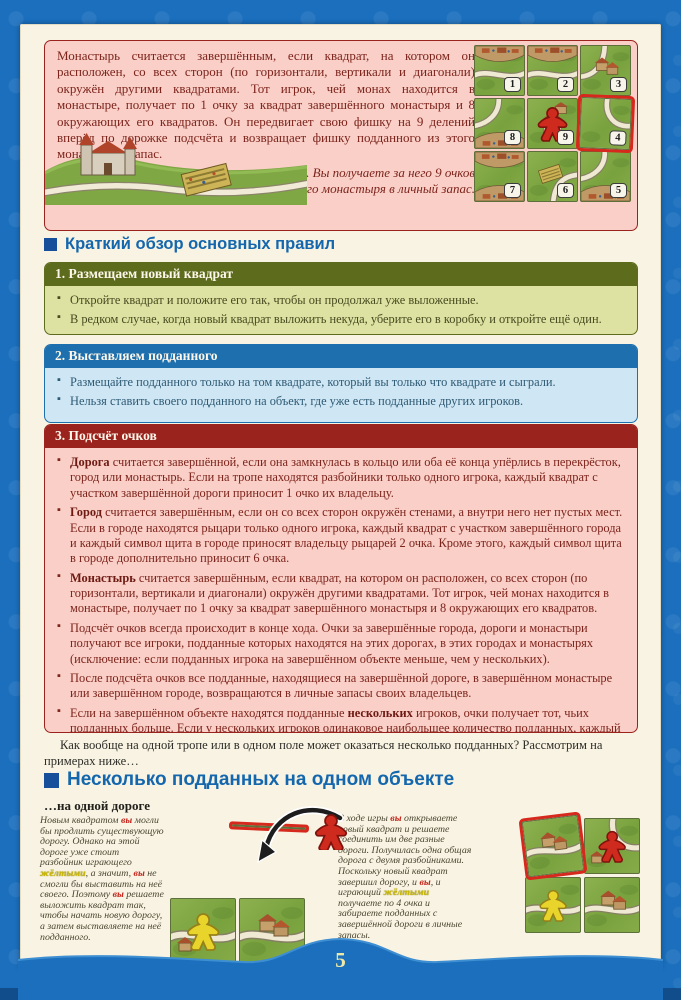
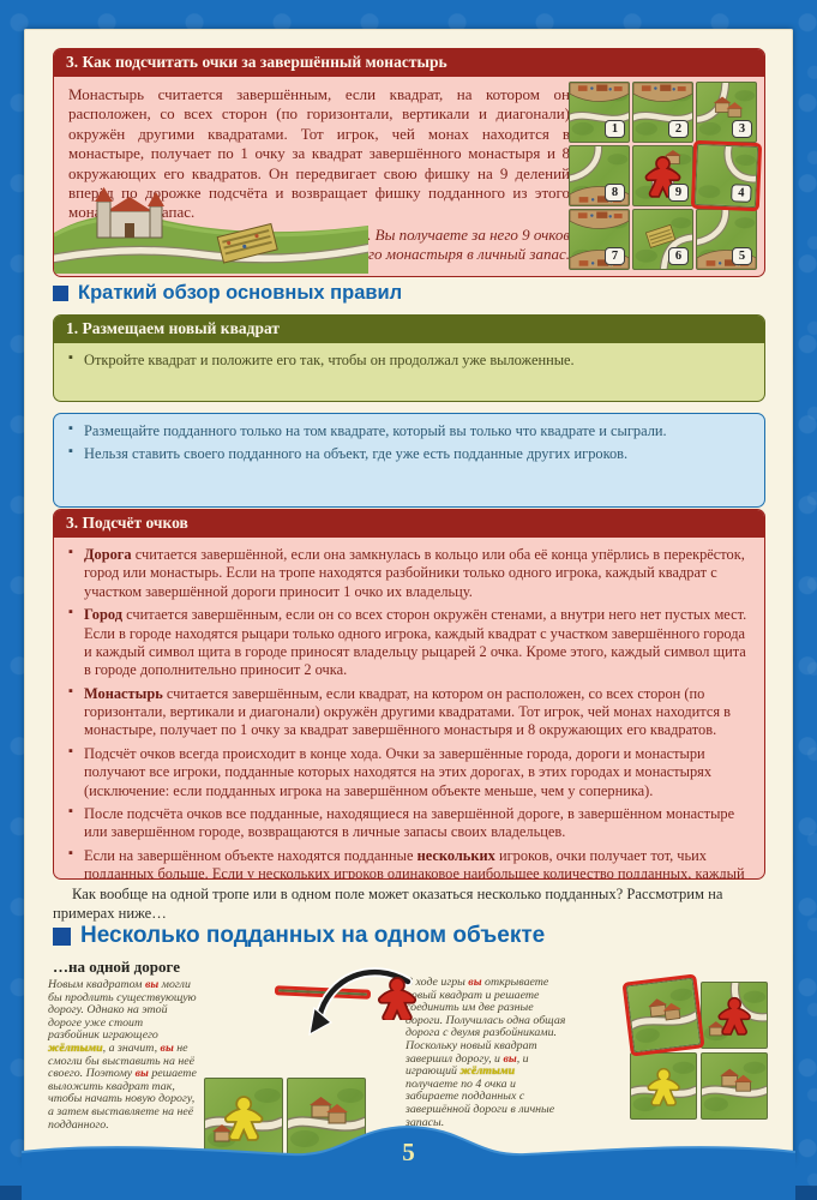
+ 3. Как подсчитать очки за завершённый монастырь
  Монастырь считается завершённым, если квадрат, на котором он расположен, со всех сторон (по горизонтали, вертикали и диагонали) окружён другими квадратами. Тот игрок, чей монах находится в монастыре, получает по 1 очку за квадрат завершённого монастыря и 8 окружающих его квадратов. Он передвигает свою фишку на 9 делений вперд по дорожке подсчёта и возвращает фишку подданного из этого монапас.
  1
  2
  3
  8
  9
  7
  6
  5
  Краткий обзор основных правил
  1. Размещаем новый квадрат
  Откройте квадрат и положите его так, чтобы он продолжал уже выложенные.
- В редком случае, когда новый квадрат выложить некуда, уберите его в коробку и откройте ещё один.
- 2. Выставляем подданного
  Размещайте подданного только на том квадрате, который вы только что квадрате и сыграли.
  Нельзя ставить своего подданного на объект, где уже есть подданные других игроков.
  3. Подсчёт очков
  Дорога считается завершённой, если она замкнулась в кольцо или оба её конца упёрлись в перекрёсток, город или монастырь. Если на тропе находятся разбойники только одного игрока, каждый квадрат с участком завершённой дороги приносит 1 очко их владельцу.
- Город считается завершённым, если он со всех сторон окружён стенами, а внутри него нет пустых мест. Если в городе находятся рыцари только одного игрока, каждый квадрат с участком завершённого города и каждый символ щита в городе приносят владельцу рыцарей 2 очка. Кроме этого, каждый символ щита в городе дополнительно приносит 6 очка.
+ Город считается завершённым, если он со всех сторон окружён стенами, а внутри него нет пустых мест. Если в городе находятся рыцари только одного игрока, каждый квадрат с участком завершённого города и каждый символ щита в городе приносят владельцу рыцарей 2 очка. Кроме этого, каждый символ щита в городе дополнительно приносит 2 очка.
  Монастырь считается завершённым, если квадрат, на котором он расположен, со всех сторон (по горизонтали, вертикали и диагонали) окружён другими квадратами. Тот игрок, чей монах находится в монастыре, получает по 1 очку за квадрат завершённого монастыря и 8 окружающих его квадратов.
- Подсчёт очков всегда происходит в конце хода. Очки за завершённые города, дороги и монастыри получают все игроки, подданные которых находятся на этих дорогах, в этих городах и монастырях (исключение: если подданных игрока на завершённом объекте меньше, чем у нескольких).
+ Подсчёт очков всегда происходит в конце хода. Очки за завершённые города, дороги и монастыри получают все игроки, подданные которых находятся на этих дорогах, в этих городах и монастырях (исключение: если подданных игрока на завершённом объекте меньше, чем у соперника).
  После подсчёта очков все подданные, находящиеся на завершённой дороге, в завершённом монастыре или завершённом городе, возвращаются в личные запасы своих владельцев.
  Если на завершённом объекте находятся подданные нескольких игроков, очки получает тот, чьих подданных больше. Если у нескольких игроков одинаковое наибольшее количество подданных, каждый
  Как вообще на одной тропе или в одном поле может оказаться несколько подданных? Рассмотрим на примерах ниже…
  Несколько подданных на одном объекте
  …на одной дороге
  Новым квадратом вы могли бы продлить существующую дорогу. Однако на этой дороге уже стоит разбойник играющего жёлтыми, а значит, вы не смогли бы выставить на неё своего. Поэтому вы решаете выложить квадрат так, чтобы начать новую дорогу, а затем выставляете на неё подданного.
  ходе игры вы открываете овый квадрат и решаете соединить им две разные дороги. Получилась одна общая дорога с двумя разбойниками. Поскольку новый квадрат завершил дорогу, и вы, и играющий жёлтыми получаете по 4 очка и забираете подданных с завершённой дороги в личные запасы.
  5
